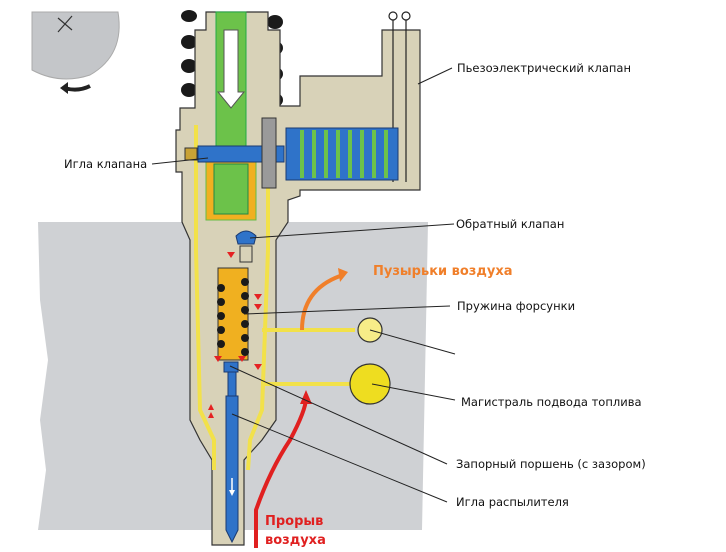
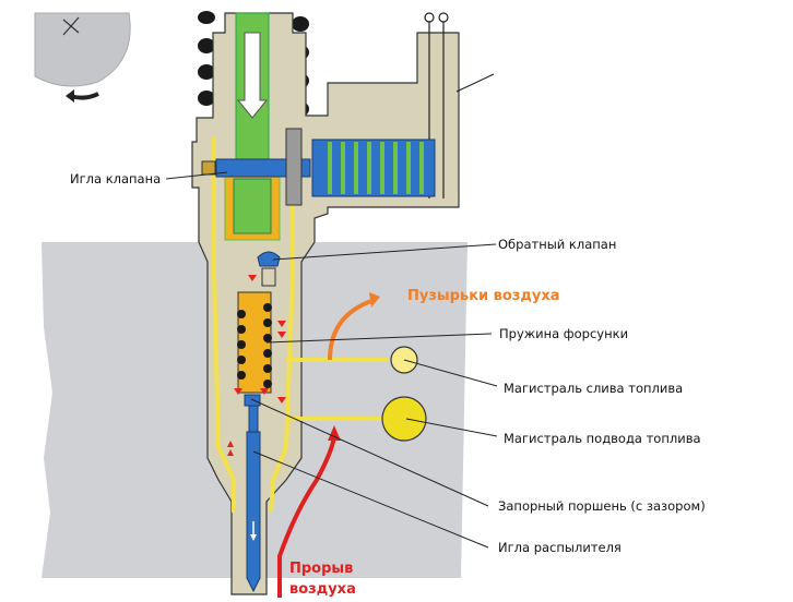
- Пьезоэлектрический клапан
  Игла клапана
  Обратный клапан
  Пузырьки воздуха
  Пружина форсунки
+ Магистраль слива топлива
  Магистраль подвода топлива
  Запорный поршень (с зазором)
  Игла распылителя
  Прорыв
  воздуха
